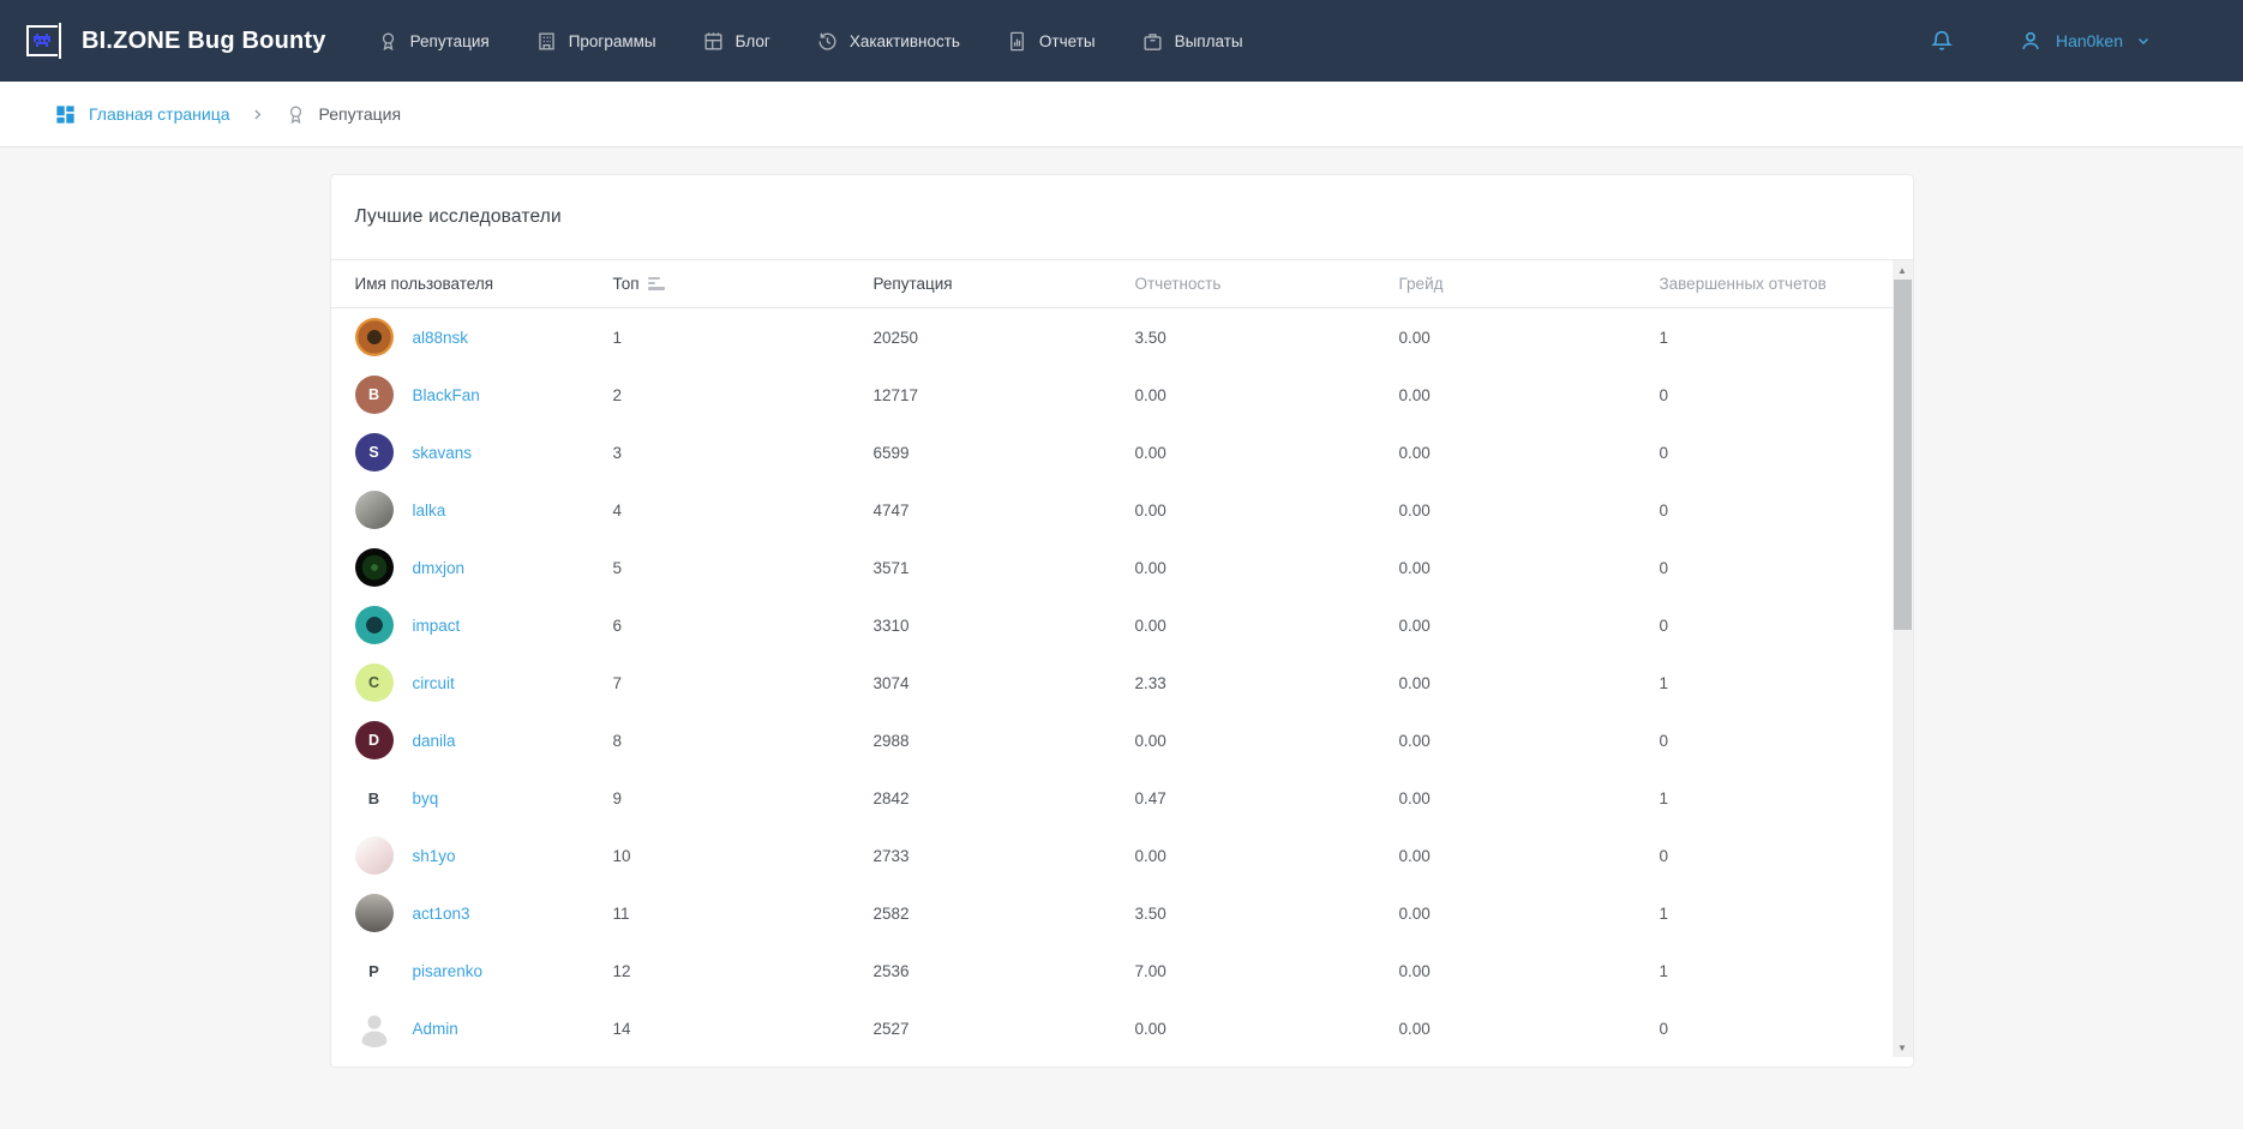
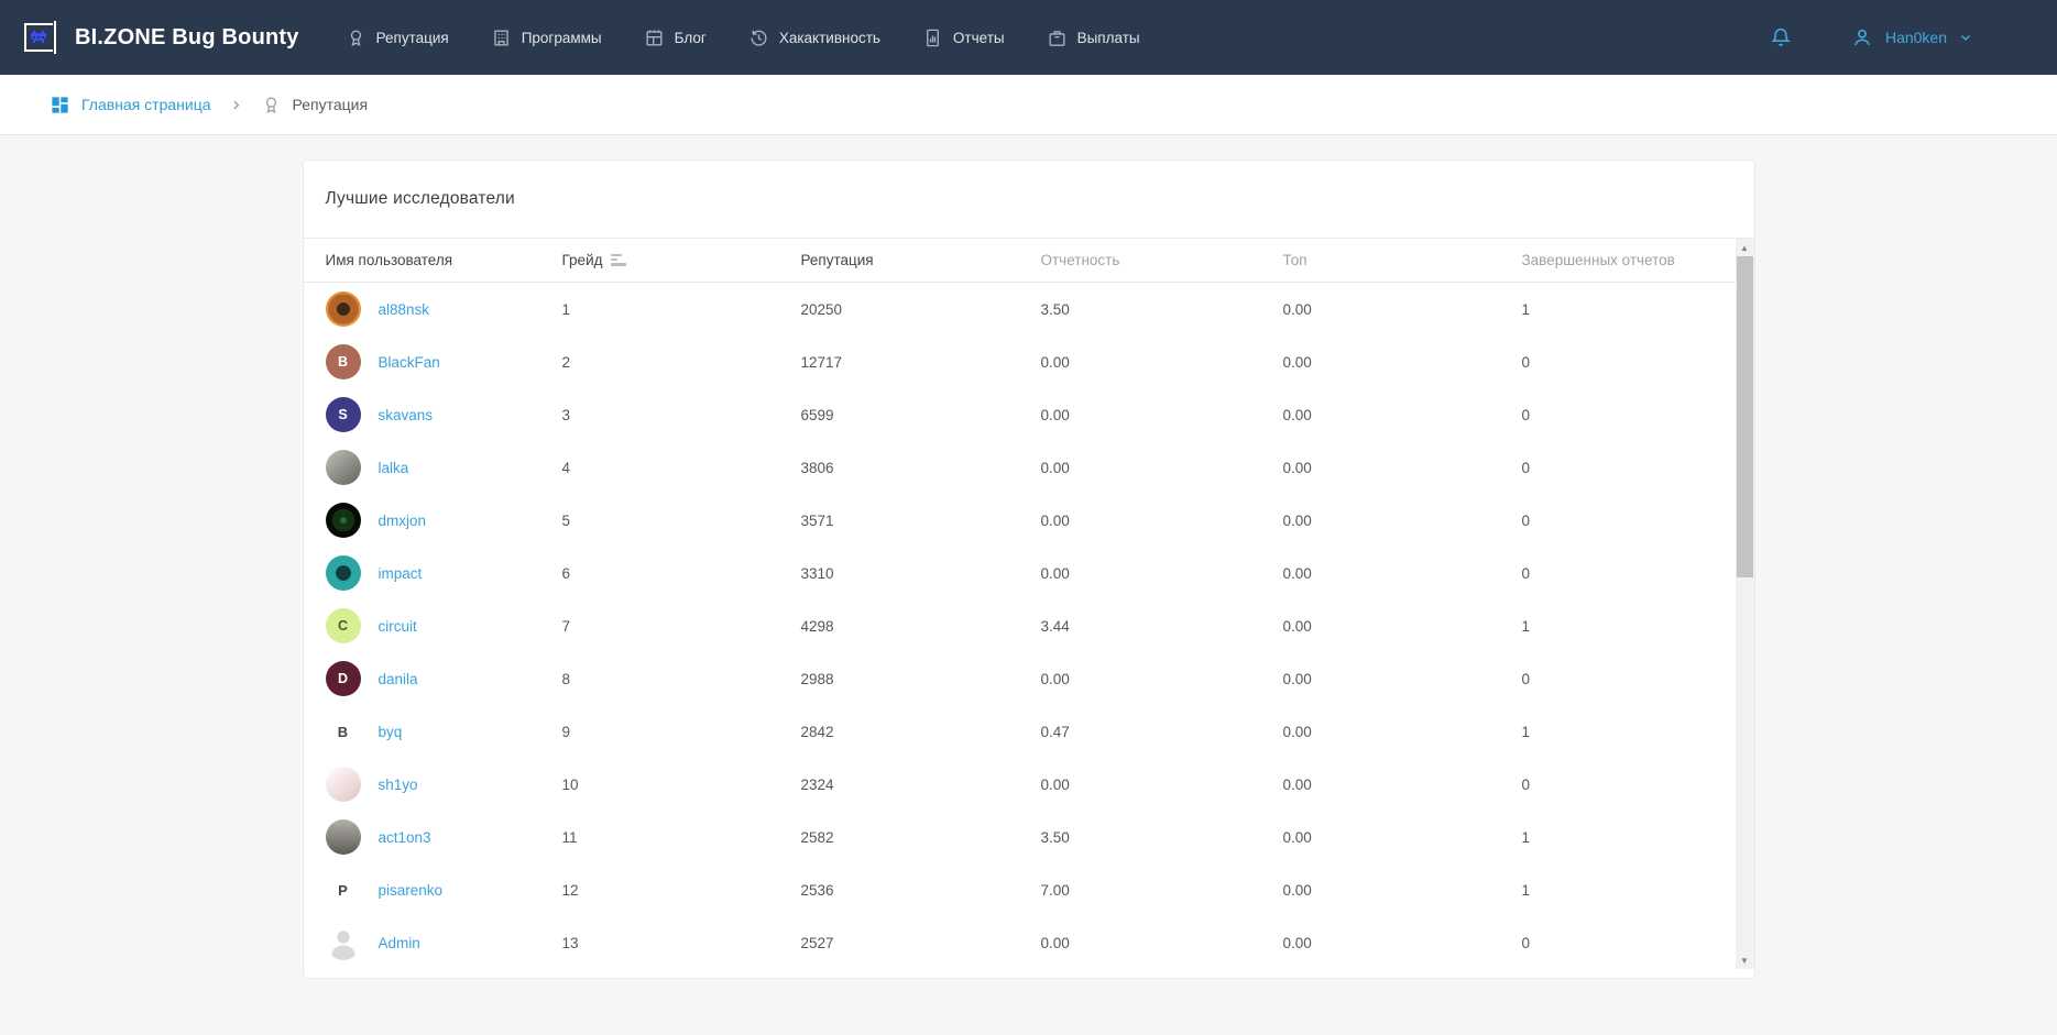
  BI.ZONE Bug Bounty
  Репутация
  Программы
  Блог
  Хакактивность
  Отчеты
  Выплаты
  Han0ken
  Главная страница
  Репутация
  Лучшие исследователи
  Имя пользователя
- Топ
+ Грейд
  Репутация
  Отчетность
- Грейд
+ Топ
  Завершенных отчетов
  al88nsk
  1
  20250
  3.50
  0.00
  1
  B
  BlackFan
  2
  12717
  0.00
  0.00
  0
  S
  skavans
  3
  6599
  0.00
  0.00
  0
  lalka
  4
- 4747
+ 3806
  0.00
  0.00
  0
  dmxjon
  5
  3571
  0.00
  0.00
  0
  impact
  6
  3310
  0.00
  0.00
  0
  C
  circuit
  7
- 3074
+ 4298
- 2.33
+ 3.44
  0.00
  1
  D
  danila
  8
  2988
  0.00
  0.00
  0
  B
  byq
  9
  2842
  0.47
  0.00
  1
  sh1yo
  10
- 2733
+ 2324
  0.00
  0.00
  0
  act1on3
  11
  2582
  3.50
  0.00
  1
  P
  pisarenko
  12
  2536
  7.00
  0.00
  1
  Admin
- 14
+ 13
  2527
  0.00
  0.00
  0
  ▲
  ▼
